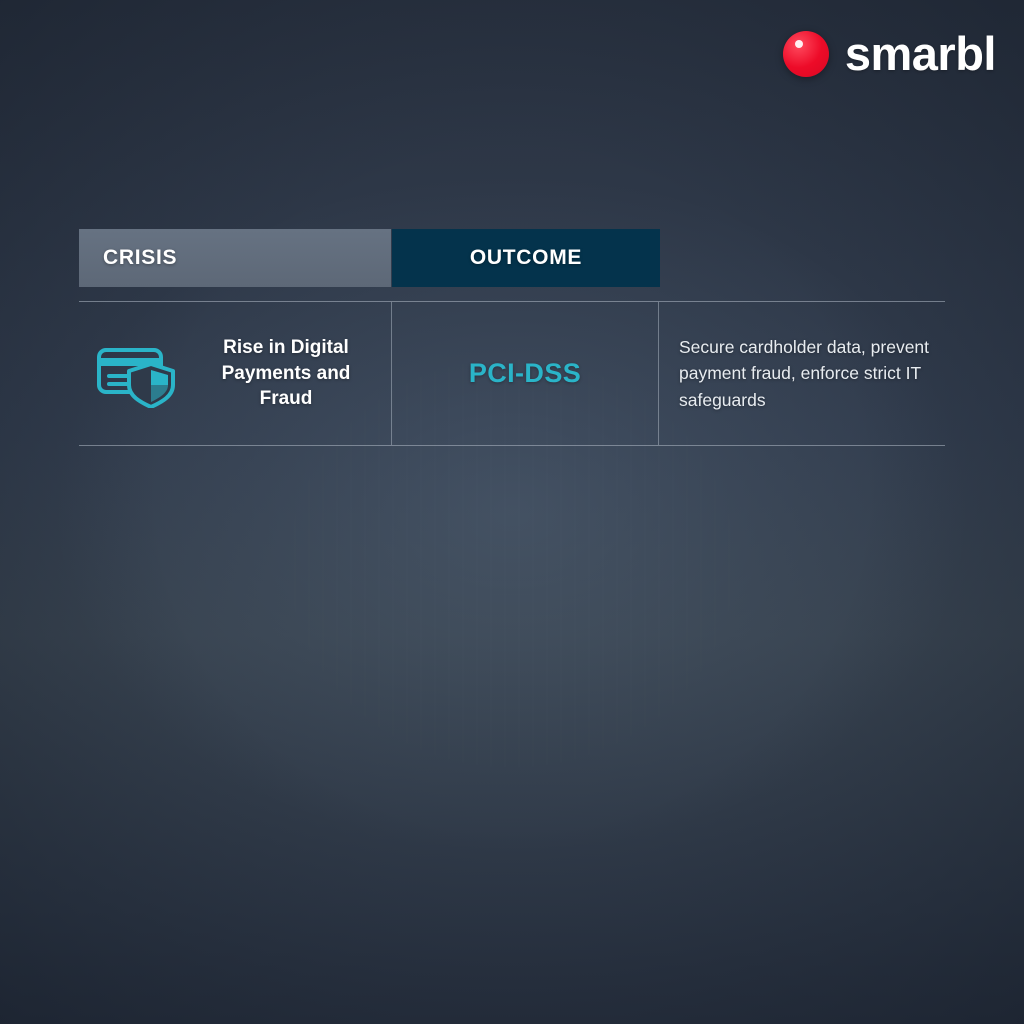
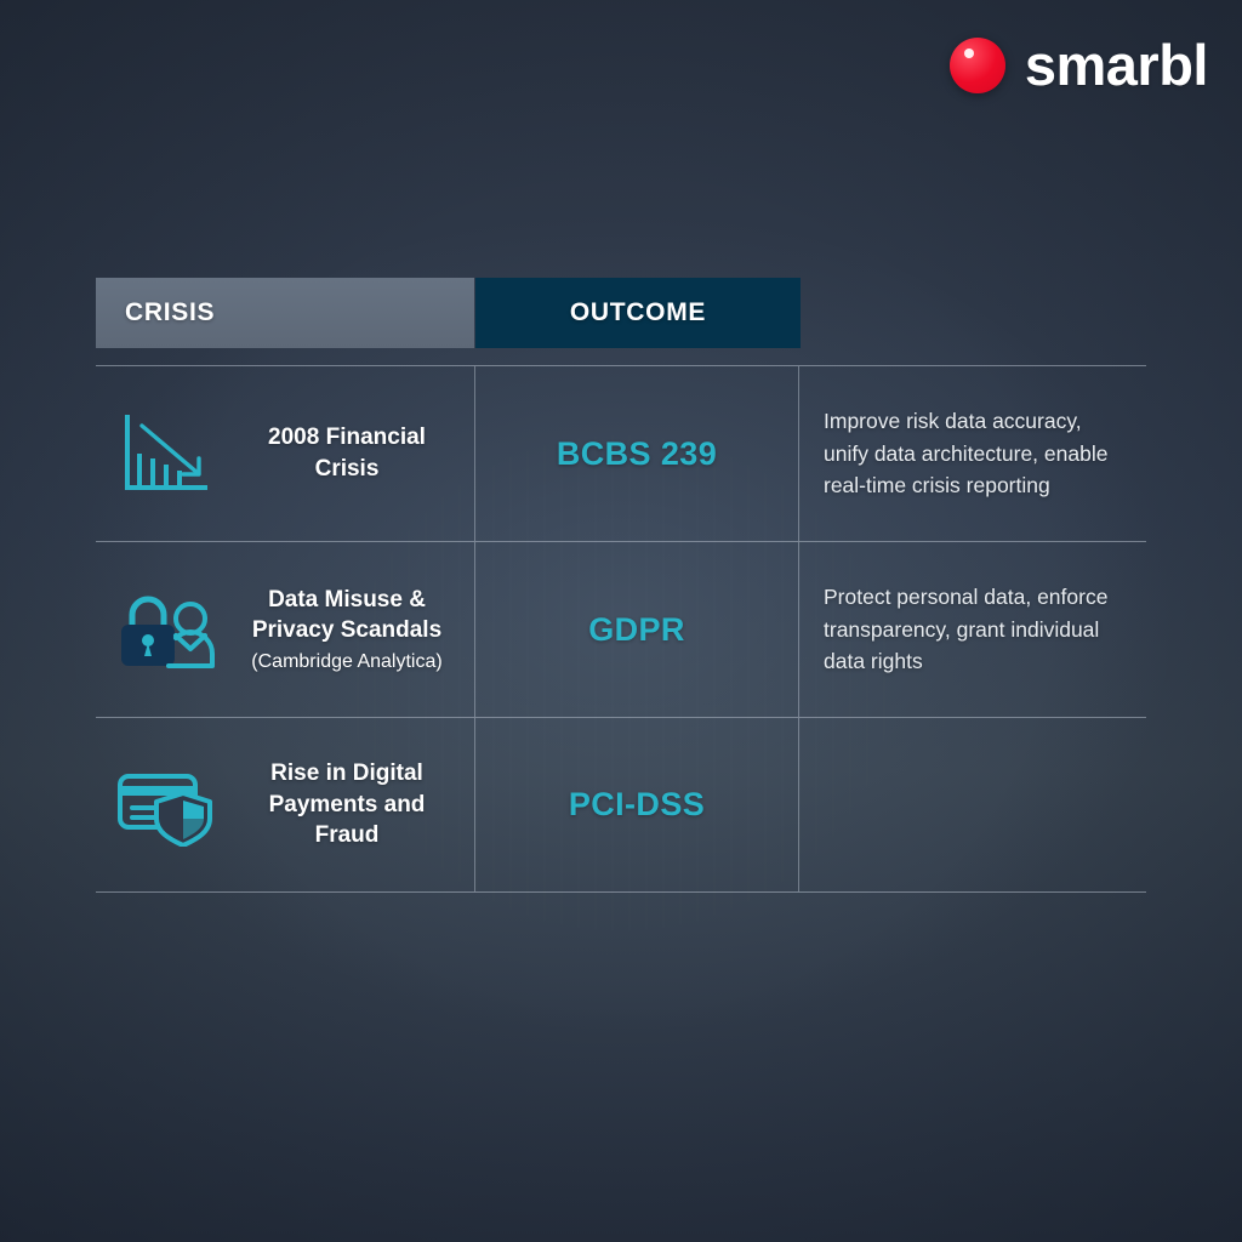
  smarbl
  CRISIS
  OUTCOME
+ 2008 Financial Crisis
+ BCBS 239
+ Improve risk data accuracy, unify data architecture, enable real-time crisis reporting
+ Data Misuse & Privacy Scandals
+ (Cambridge Analytica)
+ GDPR
+ Protect personal data, enforce transparency, grant individual data rights
  Rise in Digital Payments and Fraud
  PCI-DSS
- Secure cardholder data, prevent payment fraud, enforce strict IT safeguards
